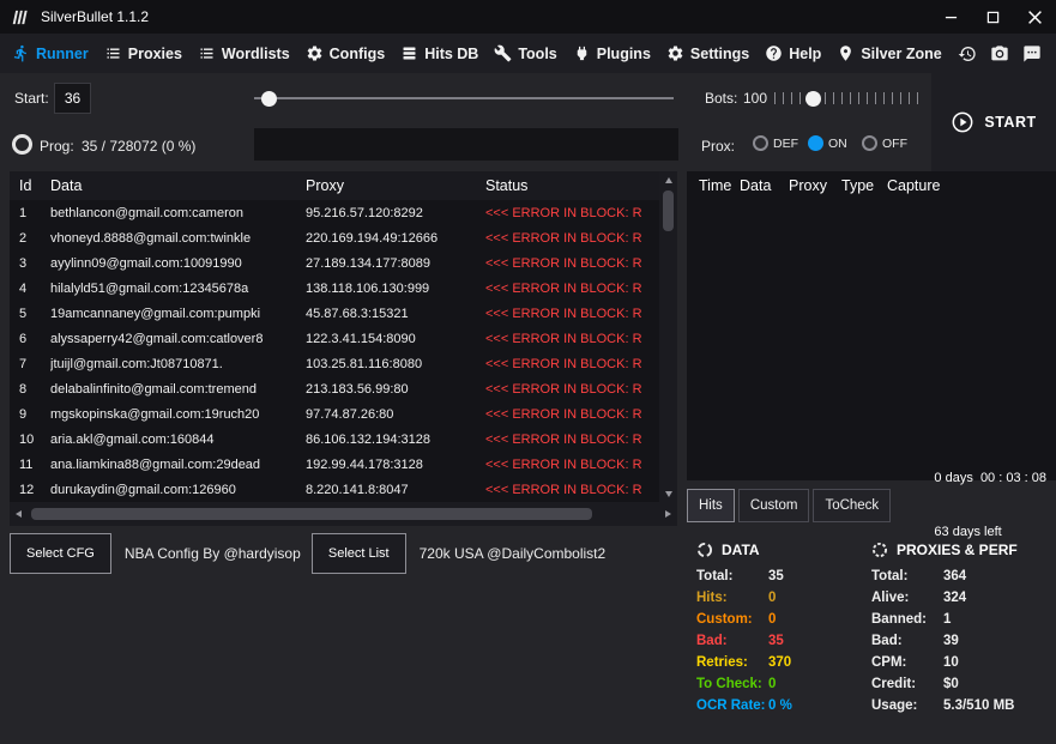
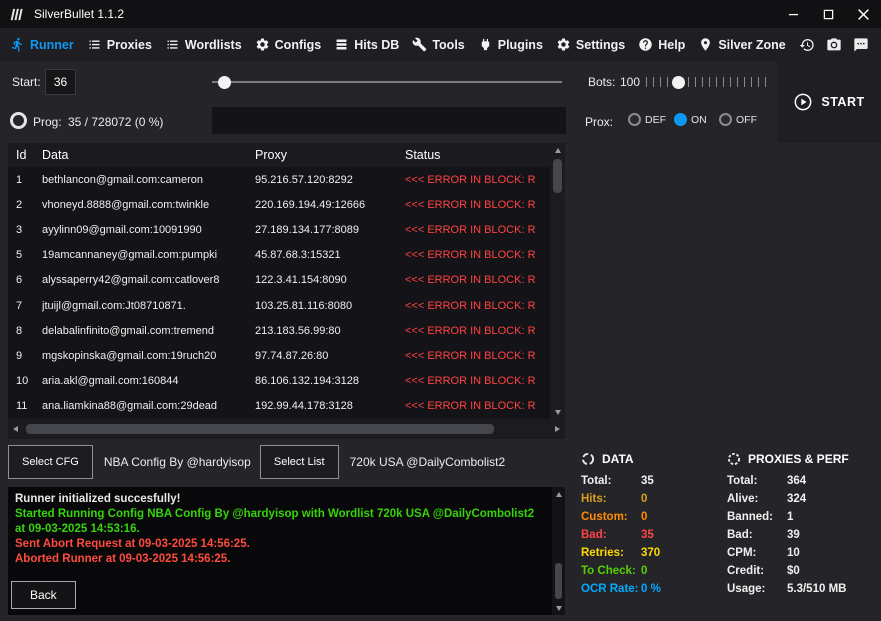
  SilverBullet 1.1.2
  Runner
  Proxies
  Wordlists
  Configs
  Hits DB
  Tools
  Plugins
  Settings
  Help
  Silver Zone
  Start:
  36
  Bots:
  100
  Prog:
  35 / 728072 (0 %)
  Prox:
  DEF
  ON
  OFF
  START
  Id	Data	Proxy	Status
  1	bethlancon@gmail.com:cameron	95.216.57.120:8292	<<< ERROR IN BLOCK: R
  2	vhoneyd.8888@gmail.com:twinkle	220.169.194.49:12666	<<< ERROR IN BLOCK: R
  3	ayylinn09@gmail.com:10091990	27.189.134.177:8089	<<< ERROR IN BLOCK: R
- 4	hilalyld51@gmail.com:12345678a	138.118.106.130:999	<<< ERROR IN BLOCK: R
  5	19amcannaney@gmail.com:pumpki	45.87.68.3:15321	<<< ERROR IN BLOCK: R
  6	alyssaperry42@gmail.com:catlover8	122.3.41.154:8090	<<< ERROR IN BLOCK: R
  7	jtuijl@gmail.com:Jt08710871.	103.25.81.116:8080	<<< ERROR IN BLOCK: R
  8	delabalinfinito@gmail.com:tremend	213.183.56.99:80	<<< ERROR IN BLOCK: R
  9	mgskopinska@gmail.com:19ruch20	97.74.87.26:80	<<< ERROR IN BLOCK: R
  10	aria.akl@gmail.com:160844	86.106.132.194:3128	<<< ERROR IN BLOCK: R
  11	ana.liamkina88@gmail.com:29dead	192.99.44.178:3128	<<< ERROR IN BLOCK: R
- 12	durukaydin@gmail.com:126960	8.220.141.8:8047	<<< ERROR IN BLOCK: R
- Time	Data	Proxy	Type	Capture
- Hits
- Custom
- ToCheck
- 0 days 00 : 03 : 08
- 63 days left
  Select CFG
  NBA Config By @hardyisop
  Select List
  720k USA @DailyCombolist2
+ Runner initialized succesfully!
+ Started Running Config NBA Config By @hardyisop with Wordlist 720k USA @DailyCombolist2 at 09-03-2025 14:53:16.
+ Sent Abort Request at 09-03-2025 14:56:25.
+ Aborted Runner at 09-03-2025 14:56:25.
+ Back
  DATA
  Total:
  35
  Hits:
  0
  Custom:
  0
  Bad:
  35
  Retries:
  370
  To Check:
  0
  OCR Rate:
  0 %
  PROXIES & PERF
  Total:
  364
  Alive:
  324
  Banned:
  1
  Bad:
  39
  CPM:
  10
  Credit:
  $0
  Usage:
  5.3/510 MB
